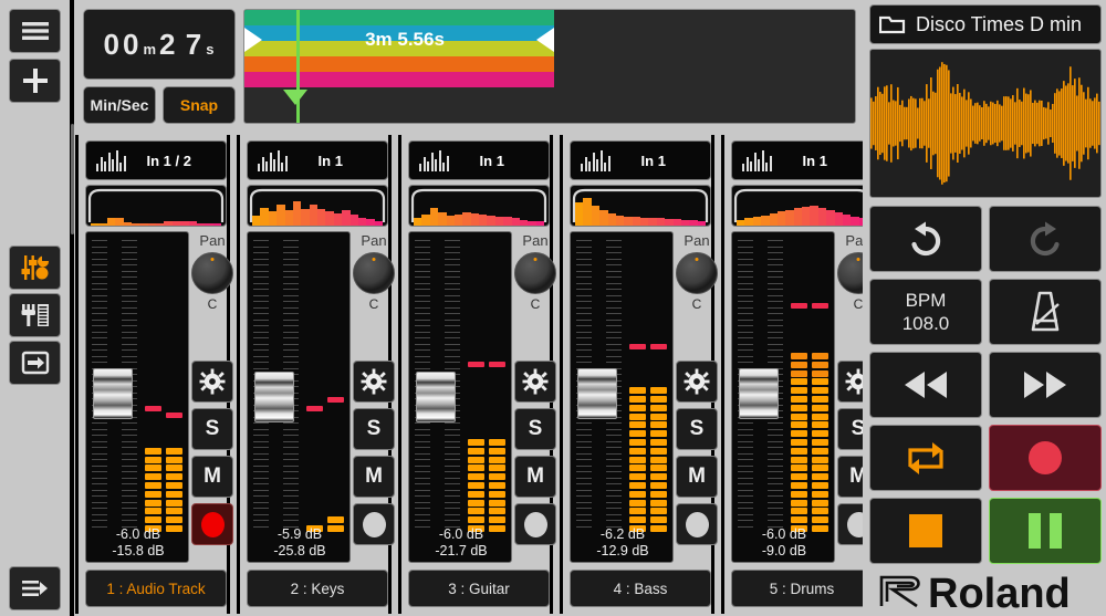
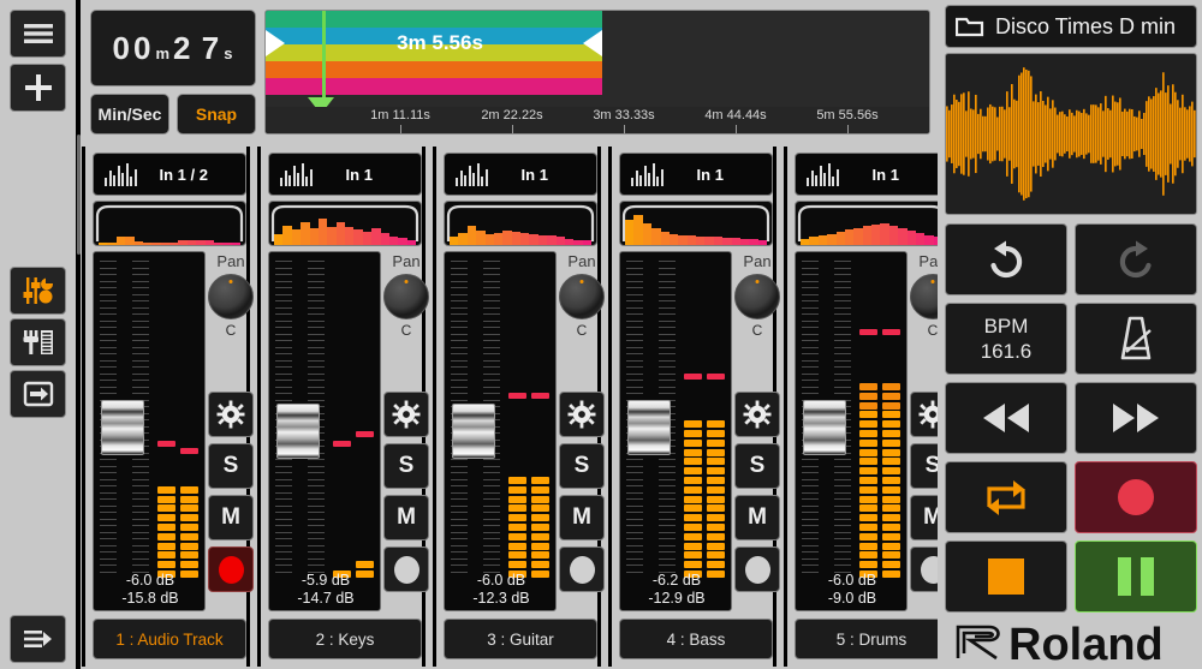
  0
  0
  m
  2 7
  s
  Min/Sec
  Snap
  3m 5.56s
+ 1m 11.11s
+ 2m 22.22s
+ 3m 33.33s
+ 4m 44.44s
+ 5m 55.56s
  In 1 / 2
  -6.0 dB
  -15.8 dB
  Pan
  C
  S
  M
  1 : Audio Track
  In 1
  -5.9 dB
- -25.8 dB
+ -14.7 dB
  Pan
  C
  S
  M
  2 : Keys
  In 1
  -6.0 dB
- -21.7 dB
+ -12.3 dB
  Pan
  C
  S
  M
  3 : Guitar
  In 1
  -6.2 dB
  -12.9 dB
  Pan
  C
  S
  M
  4 : Bass
  In 1
  -6.0 dB
  -9.0 dB
  C
  S
  M
  5 : Drums
  Disco Times D min
  BPM
- 108.0
+ 161.6
  Roland
